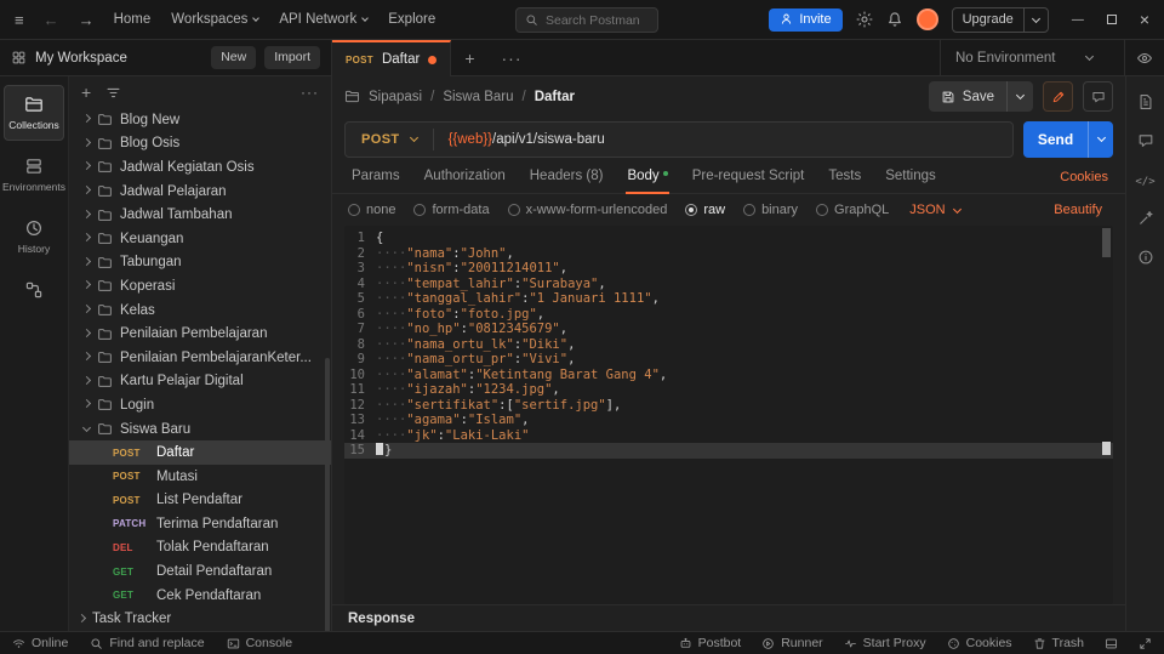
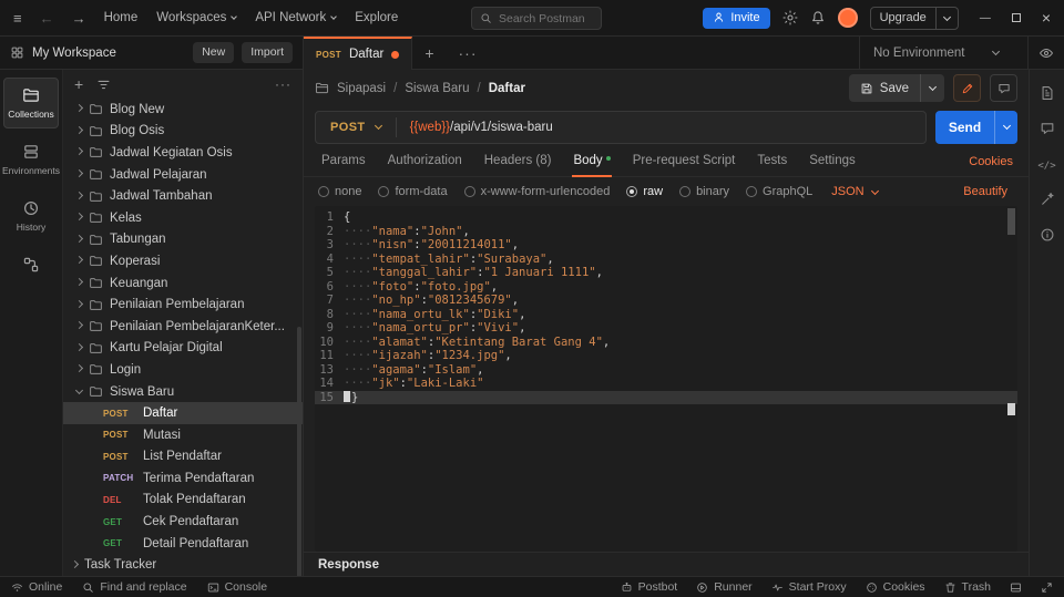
  ≡
  ←
  →
  Home
  Workspaces
  API Network
  Explore
  Search Postman
  Invite
  Upgrade
  —
  ×
  My Workspace
  New
  Import
  POST
  Daftar
  +
  ···
  No Environment
  Collections
  Environments
  History
  +
  ···
  Blog New
  Blog Osis
  Jadwal Kegiatan Osis
  Jadwal Pelajaran
  Jadwal Tambahan
- Keuangan
+ Kelas
  Tabungan
  Koperasi
- Kelas
+ Keuangan
  Penilaian Pembelajaran
  Penilaian PembelajaranKeter...
  Kartu Pelajar Digital
  Login
  Siswa Baru
  POST
  Daftar
  POST
  Mutasi
  POST
  List Pendaftar
  PATCH
  Terima Pendaftaran
  DEL
  Tolak Pendaftaran
  GET
- Detail Pendaftaran
+ Cek Pendaftaran
  GET
- Cek Pendaftaran
+ Detail Pendaftaran
  Task Tracker
  Sipapasi
  /
  Siswa Baru
  /
  Daftar
  Save
  POST
  {{web}}/api/v1/siswa-baru
  Send
  Params
  Authorization
  Headers (8)
  Body
  Pre-request Script
  Tests
  Settings
  Cookies
  none
  form-data
  x-www-form-urlencoded
  raw
  binary
  GraphQL
  JSON
  Beautify
  1
  {
  2
  ····"nama":"John",
  3
  ····"nisn":"20011214011",
  4
  ····"tempat_lahir":"Surabaya",
  5
  ····"tanggal_lahir":"1 Januari 1111",
  6
  ····"foto":"foto.jpg",
  7
  ····"no_hp":"0812345679",
  8
  ····"nama_ortu_lk":"Diki",
  9
  ····"nama_ortu_pr":"Vivi",
  10
  ····"alamat":"Ketintang Barat Gang 4",
  11
  ····"ijazah":"1234.jpg",
- 12
- ····"sertifikat":["sertif.jpg"],
  13
  ····"agama":"Islam",
  14
  ····"jk":"Laki-Laki"
  15
  }
  Response
  </>
  Online
  Find and replace
  Console
  Postbot
  Runner
  Start Proxy
  Cookies
  Trash
